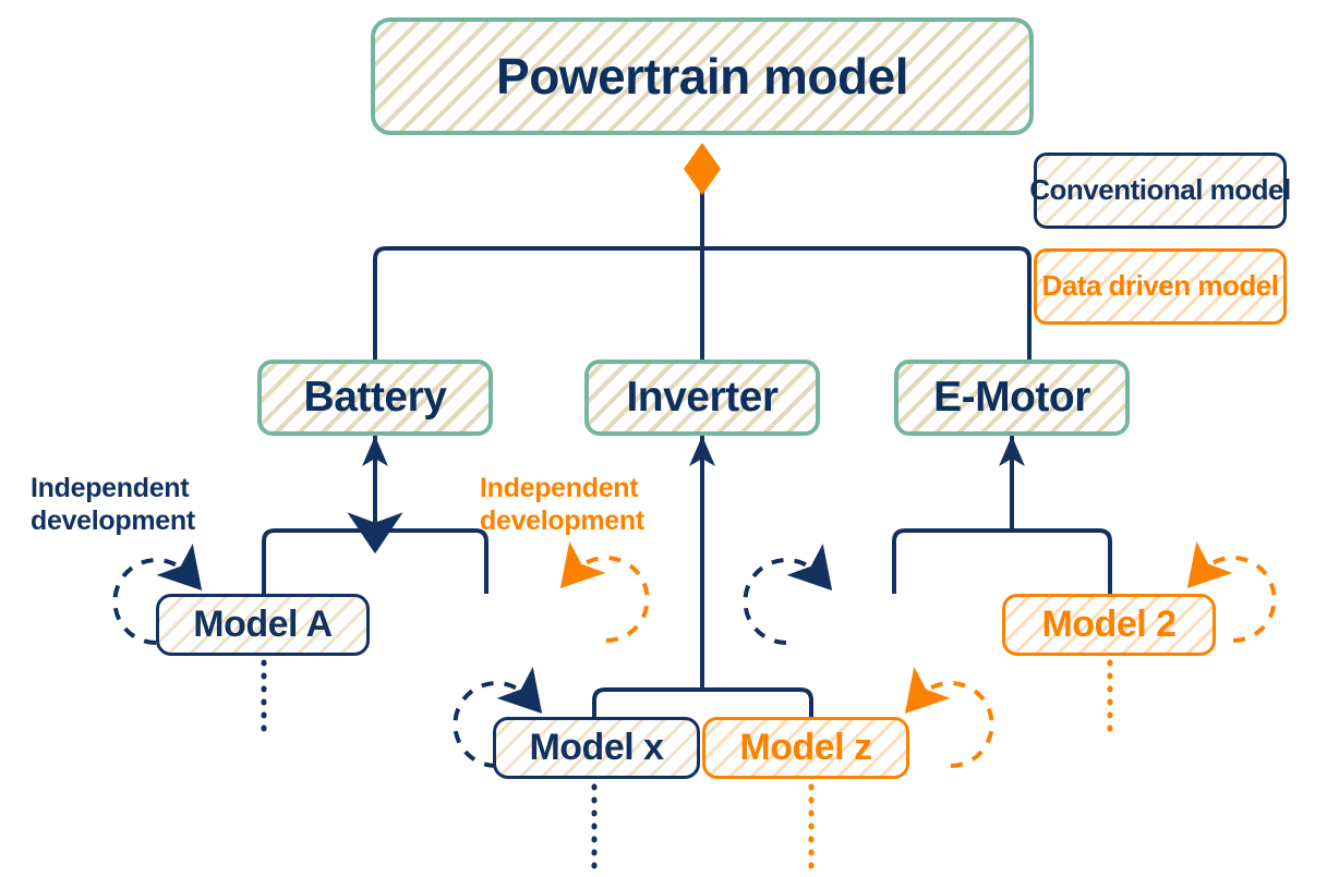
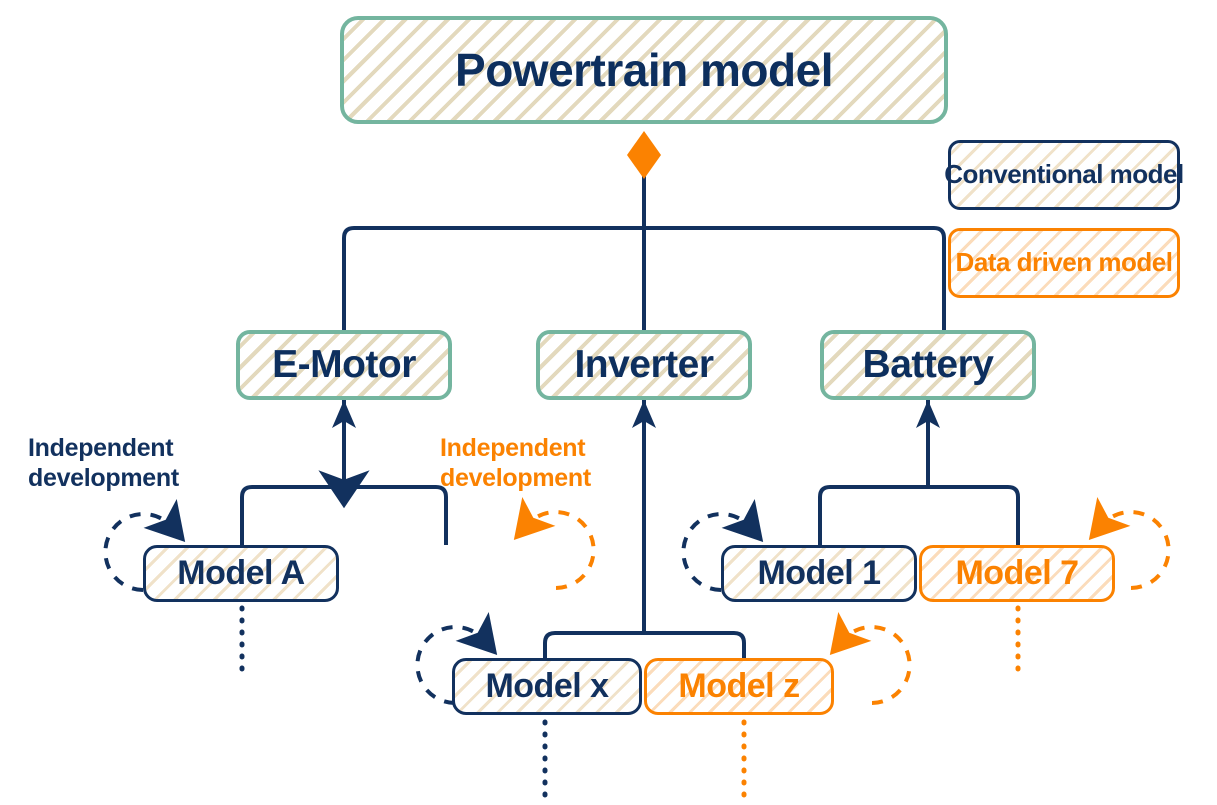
  Powertrain model
- Battery
+ E-Motor
  Inverter
- E-Motor
+ Battery
  Model A
+ Model 1
- Model 2
+ Model 7
  Model x
  Model z
  Conventional model
  Data driven model
  Independent
  development
  Independent
  development
